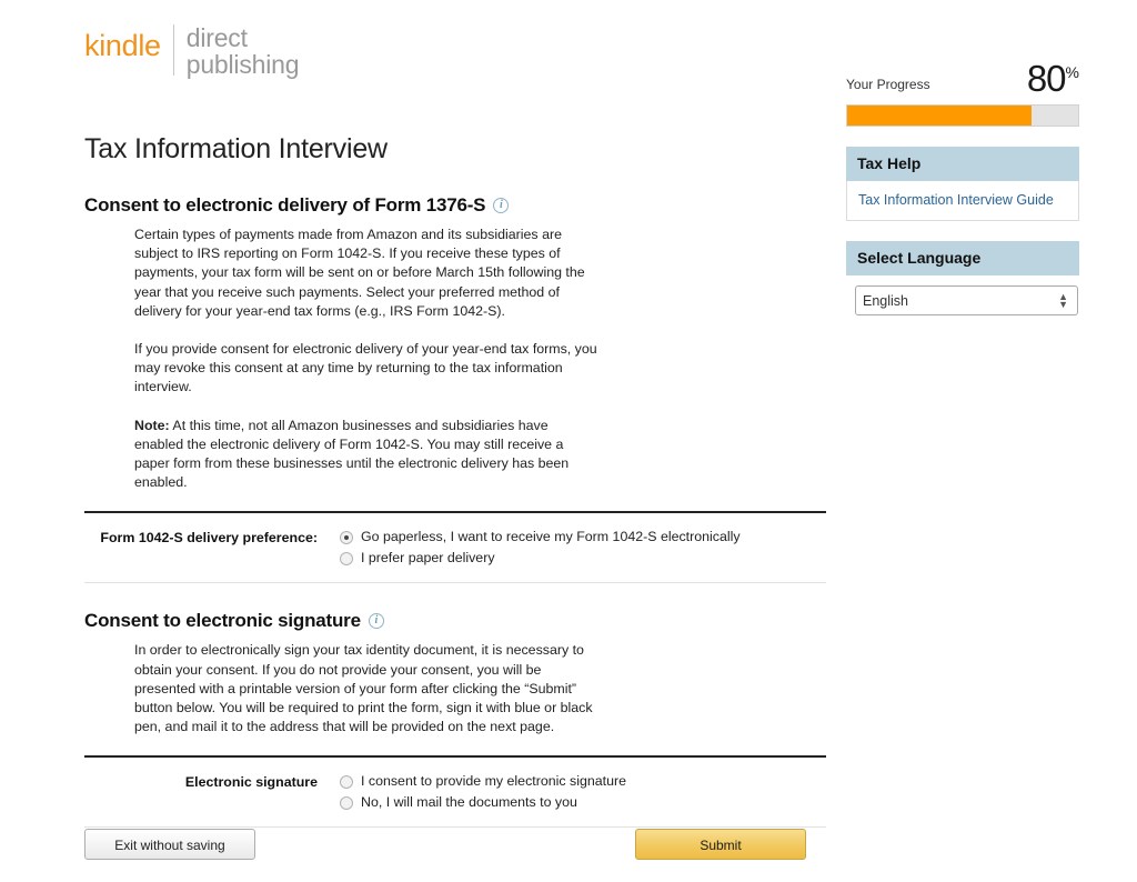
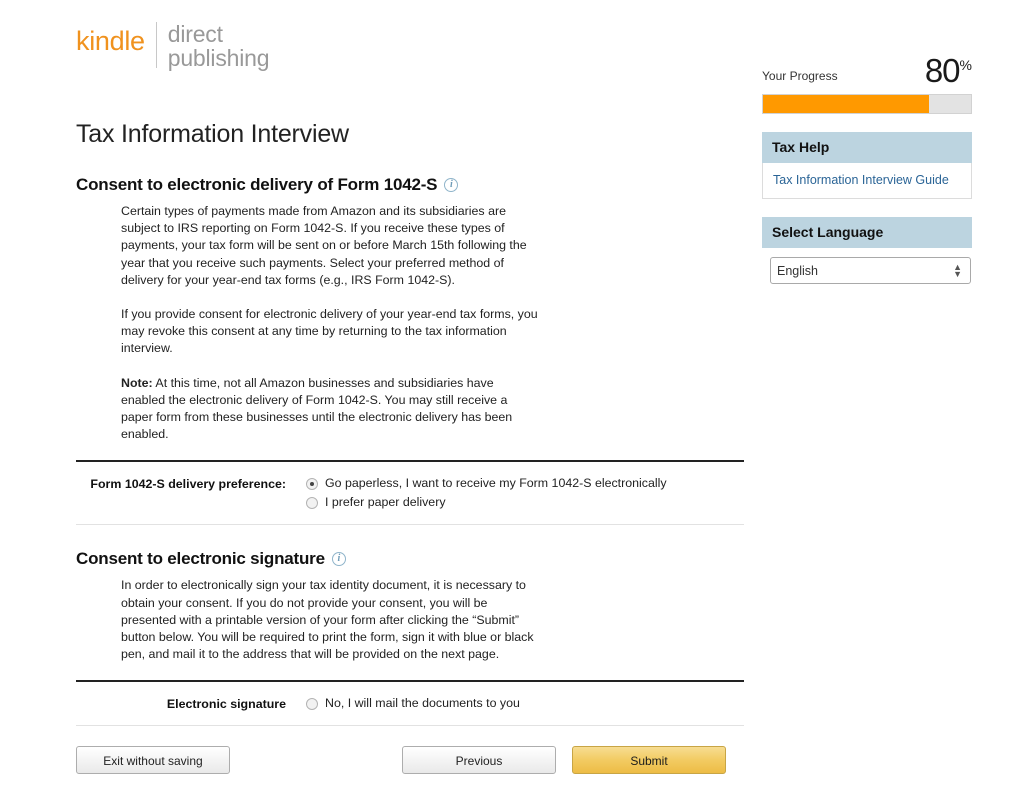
  kindle
  direct
  publishing
  Your Progress
  80%
  Tax Help
  Tax Information Interview Guide
  Select Language
  English
  ▲
  ▼
  Tax Information Interview
- Consent to electronic delivery of Form 1376-S
+ Consent to electronic delivery of Form 1042-S
  i
  Certain types of payments made from Amazon and its subsidiaries are subject to IRS reporting on Form 1042-S. If you receive these types of payments, your tax form will be sent on or before March 15th following the year that you receive such payments. Select your preferred method of delivery for your year-end tax forms (e.g., IRS Form 1042-S).
  If you provide consent for electronic delivery of your year-end tax forms, you may revoke this consent at any time by returning to the tax information interview.
  Note: At this time, not all Amazon businesses and subsidiaries have enabled the electronic delivery of Form 1042-S. You may still receive a paper form from these businesses until the electronic delivery has been enabled.
  Form 1042-S delivery preference:
  Go paperless, I want to receive my Form 1042-S electronically
  I prefer paper delivery
  Consent to electronic signature
  i
  In order to electronically sign your tax identity document, it is necessary to obtain your consent. If you do not provide your consent, you will be presented with a printable version of your form after clicking the “Submit” button below. You will be required to print the form, sign it with blue or black pen, and mail it to the address that will be provided on the next page.
  Electronic signature
- I consent to provide my electronic signature
  No, I will mail the documents to you
  Exit without saving
+ Previous
  Submit
